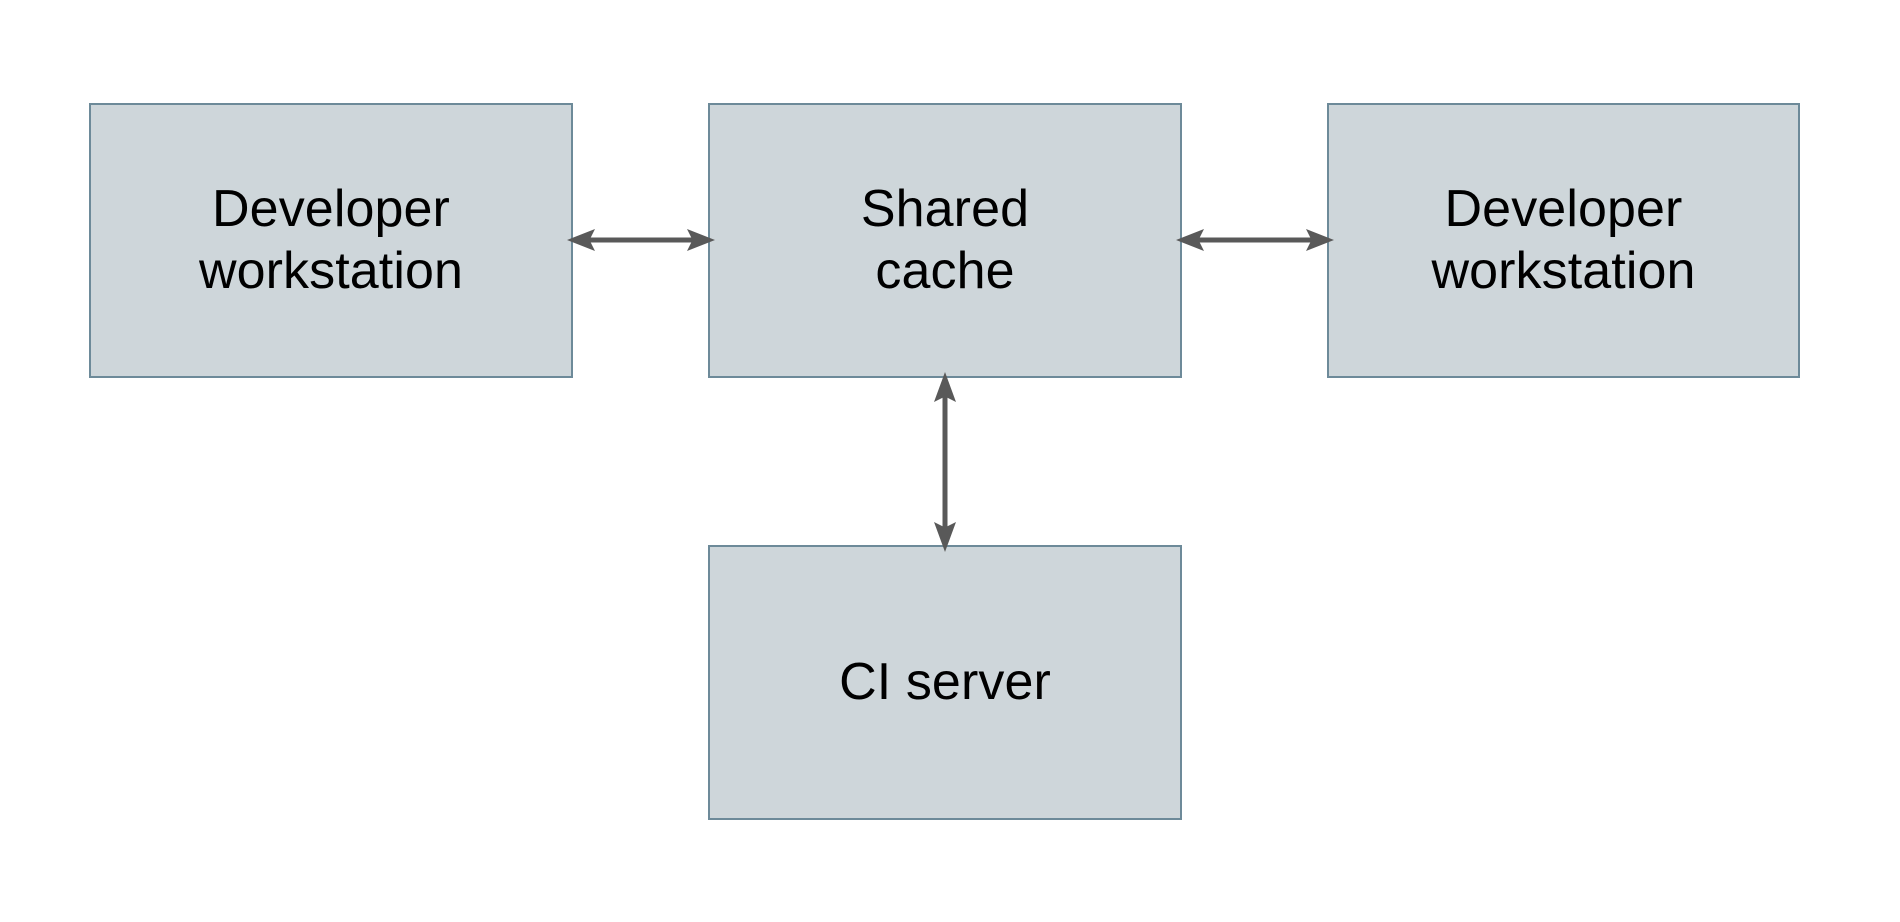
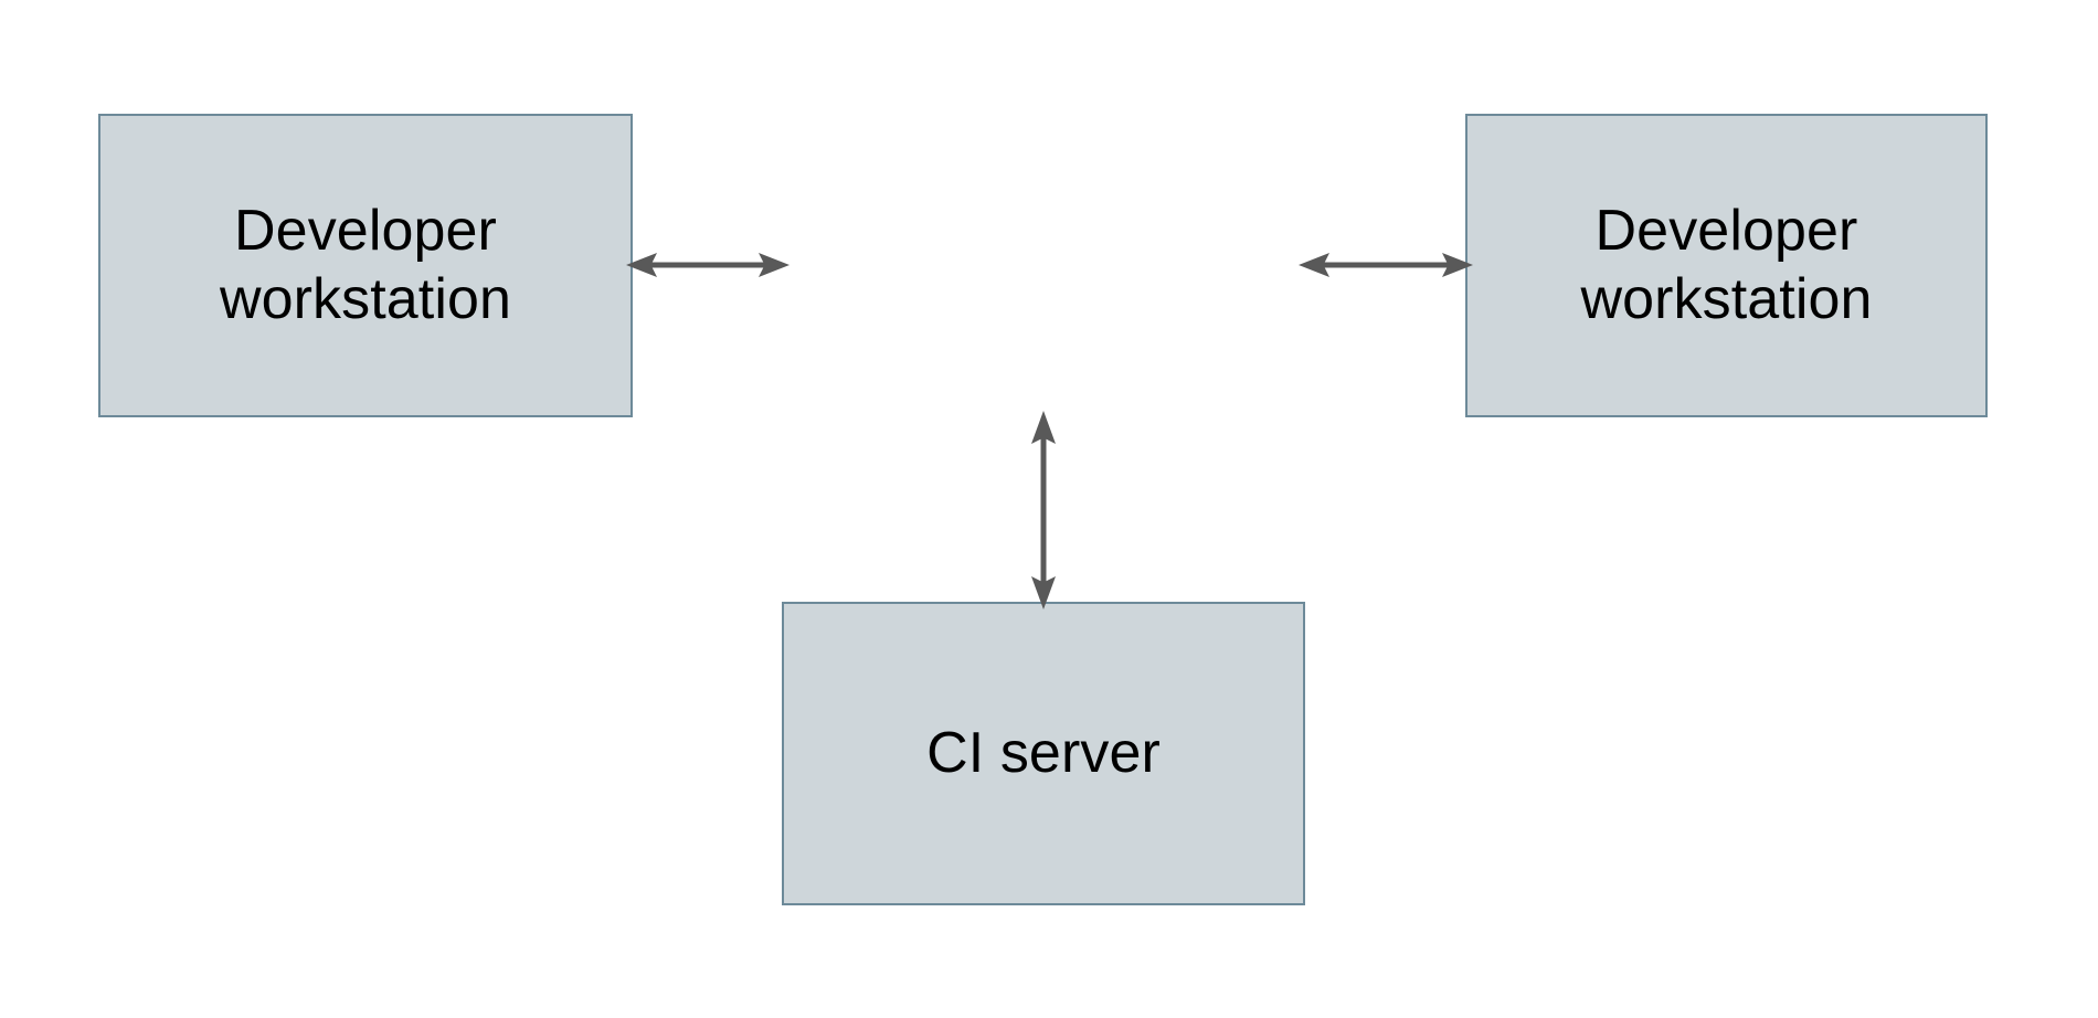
  Developer
  workstation
- Shared
- cache
  Developer
  workstation
  CI server
